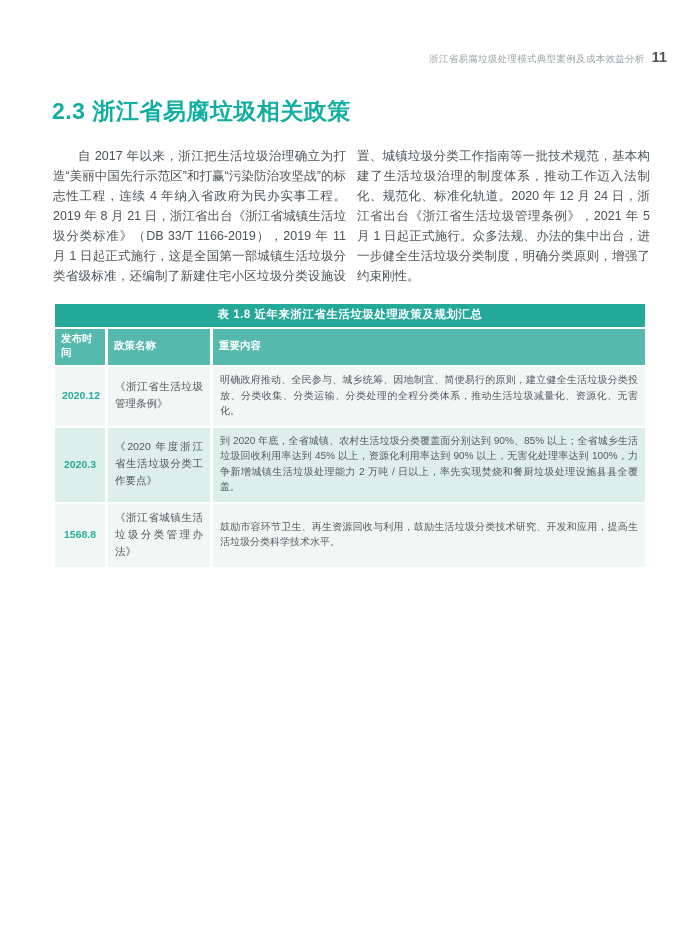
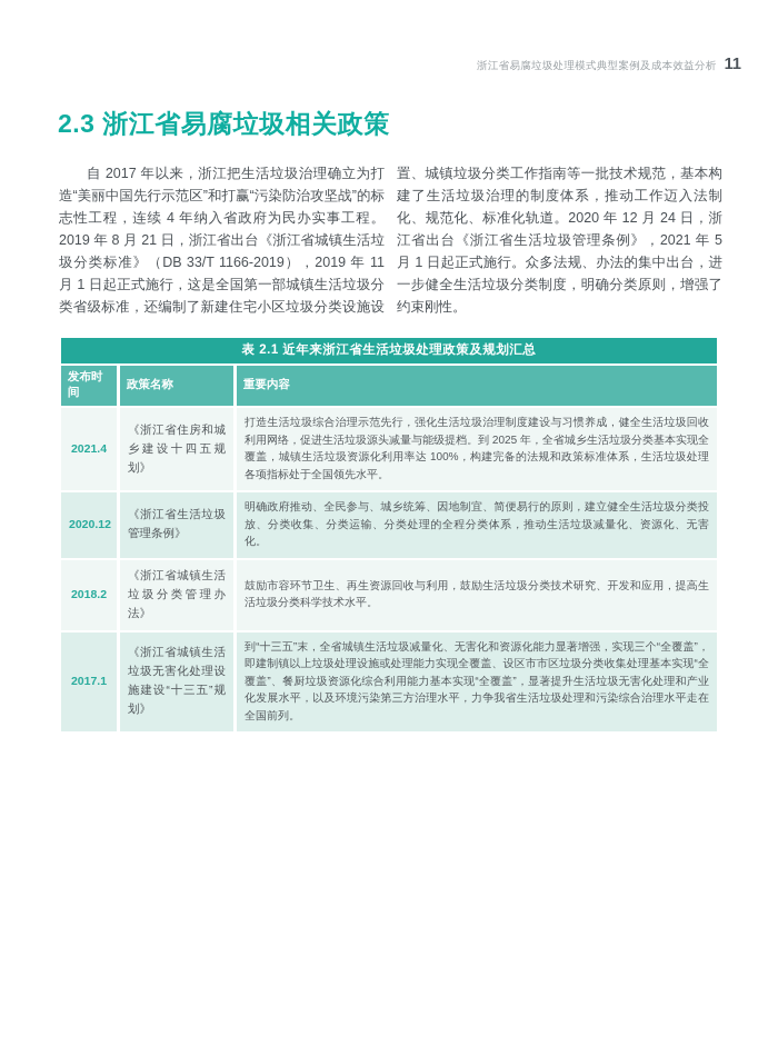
  浙江省易腐垃圾处理模式典型案例及成本效益分析
  11
  2.3 浙江省易腐垃圾相关政策
  自 2017 年以来，浙江把生活垃圾治理确立为打造“美丽中国先行示范区”和打赢“污染防治攻坚战”的标志性工程，连续 4 年纳入省政府为民办实事工程。2019 年 8 月 21 日，浙江省出台《浙江省城镇生活垃圾分类标准》（DB 33/T 1166-2019），2019 年 11 月 1 日起正式施行，这是全国第一部城镇生活垃圾分类省级标准，还编制了新建住宅小区垃圾分类设施设置、城镇垃圾分类工作指南等一批技术规范，基本构建了生活垃圾治理的制度体系，推动工作迈入法制化、规范化、标准化轨道。2020 年 12 月 24 日，浙江省出台《浙江省生活垃圾管理条例》，2021 年 5 月 1 日起正式施行。众多法规、办法的集中出台，进一步健全生活垃圾分类制度，明确分类原则，增强了约束刚性。
- 表 1.8 近年来浙江省生活垃圾处理政策及规划汇总
+ 表 2.1 近年来浙江省生活垃圾处理政策及规划汇总
  发布时间	政策名称	重要内容
+ 2021.4	《浙江省住房和城乡建设十四五规划》	打造生活垃圾综合治理示范先行，强化生活垃圾治理制度建设与习惯养成，健全生活垃圾回收利用网络，促进生活垃圾源头减量与能级提档。到 2025 年，全省城乡生活垃圾分类基本实现全覆盖，城镇生活垃圾资源化利用率达 100%，构建完备的法规和政策标准体系，生活垃圾处理各项指标处于全国领先水平。
  2020.12	《浙江省生活垃圾管理条例》	明确政府推动、全民参与、城乡统筹、因地制宜、简便易行的原则，建立健全生活垃圾分类投放、分类收集、分类运输、分类处理的全程分类体系，推动生活垃圾减量化、资源化、无害化。
- 2020.3	《2020 年度浙江省生活垃圾分类工作要点》	到 2020 年底，全省城镇、农村生活垃圾分类覆盖面分别达到 90%、85% 以上；全省城乡生活垃圾回收利用率达到 45% 以上，资源化利用率达到 90% 以上，无害化处理率达到 100%，力争新增城镇生活垃圾处理能力 2 万吨 / 日以上，率先实现焚烧和餐厨垃圾处理设施县县全覆盖。
- 1568.8	《浙江省城镇生活垃圾分类管理办法》	鼓励市容环节卫生、再生资源回收与利用，鼓励生活垃圾分类技术研究、开发和应用，提高生活垃圾分类科学技术水平。
+ 2018.2	《浙江省城镇生活垃圾分类管理办法》	鼓励市容环节卫生、再生资源回收与利用，鼓励生活垃圾分类技术研究、开发和应用，提高生活垃圾分类科学技术水平。
+ 2017.1	《浙江省城镇生活垃圾无害化处理设施建设“十三五”规划》	到“十三五”末，全省城镇生活垃圾减量化、无害化和资源化能力显著增强，实现三个“全覆盖”，即建制镇以上垃圾处理设施或处理能力实现全覆盖、设区市市区垃圾分类收集处理基本实现“全覆盖”、餐厨垃圾资源化综合利用能力基本实现“全覆盖”，显著提升生活垃圾无害化处理和产业化发展水平，以及环境污染第三方治理水平，力争我省生活垃圾处理和污染综合治理水平走在全国前列。
